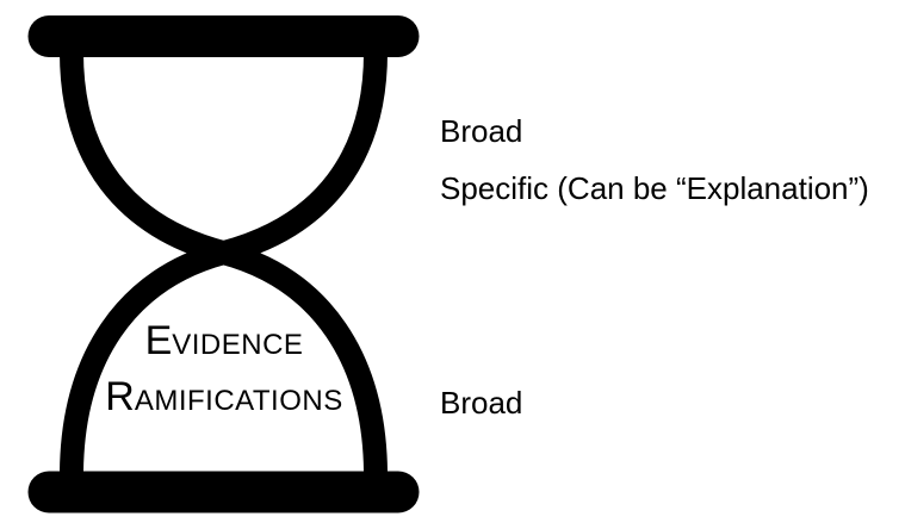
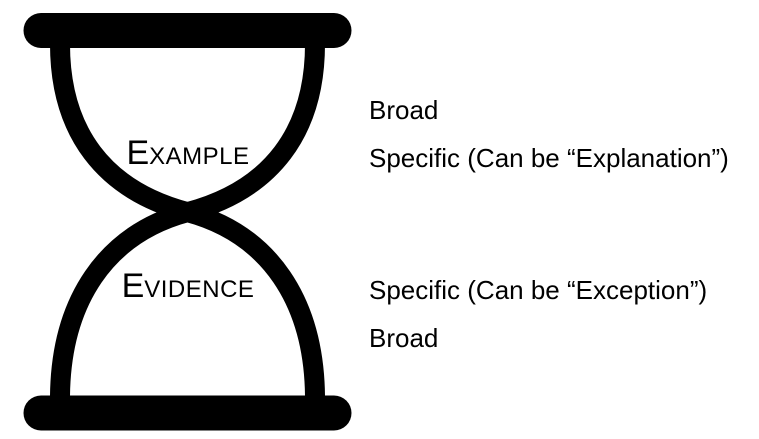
+ EXAMPLE
  EVIDENCE
- RAMIFICATIONS
  Broad
  Specific (Can be “Explanation”)
+ Specific (Can be “Exception”)
  Broad
